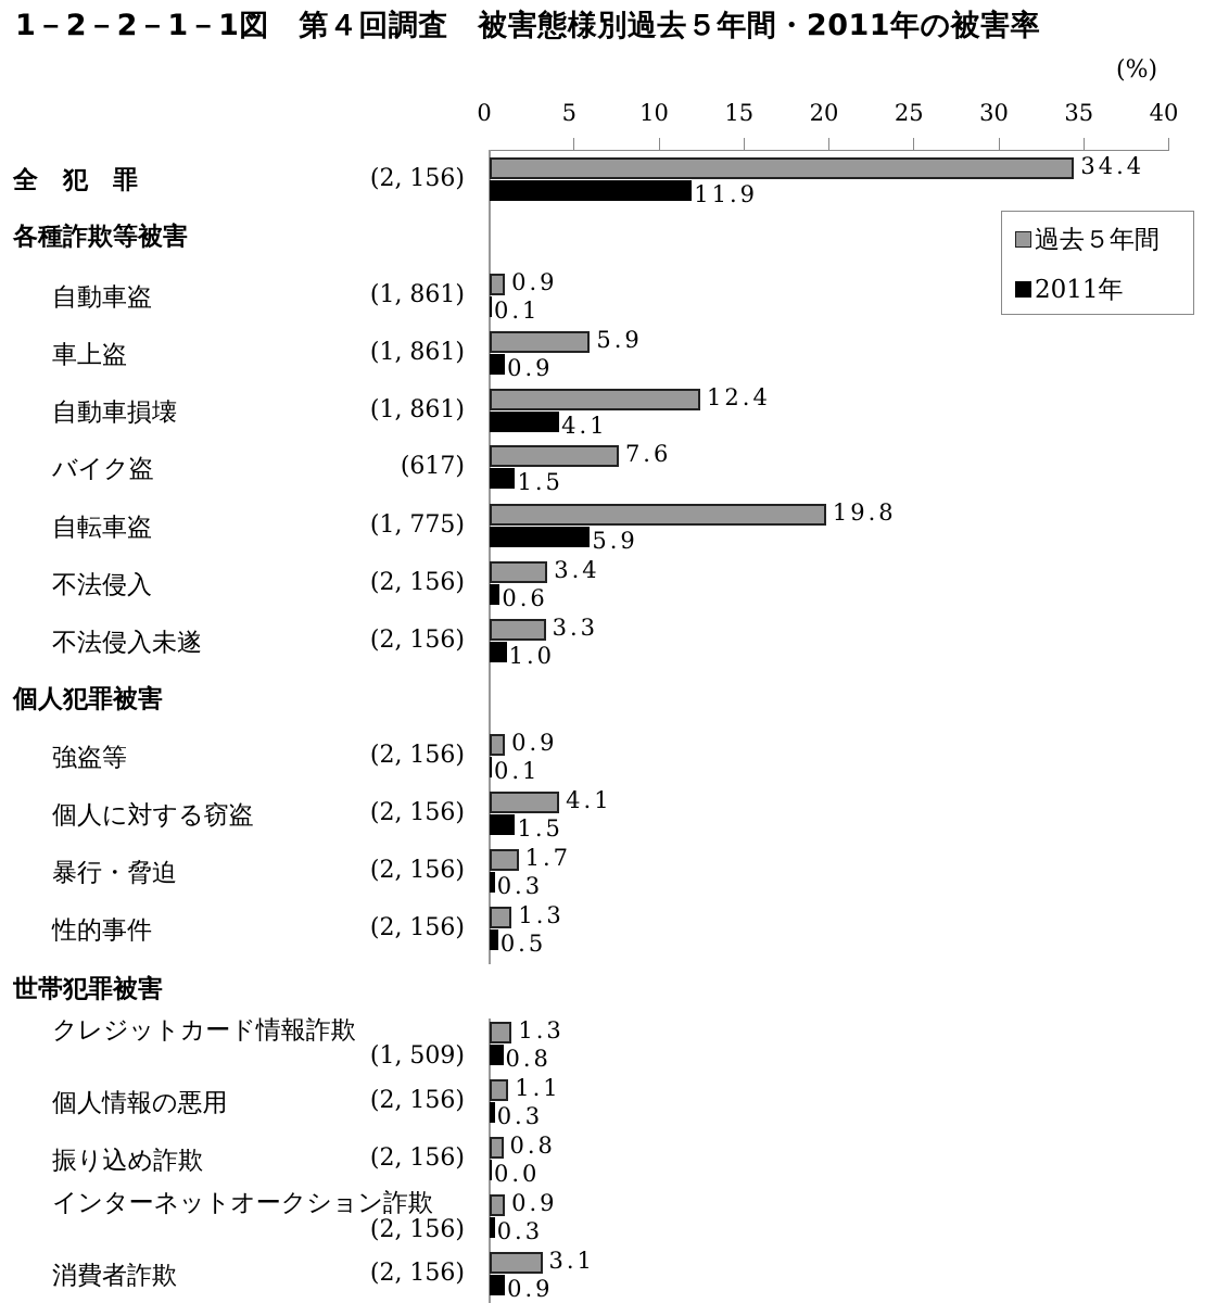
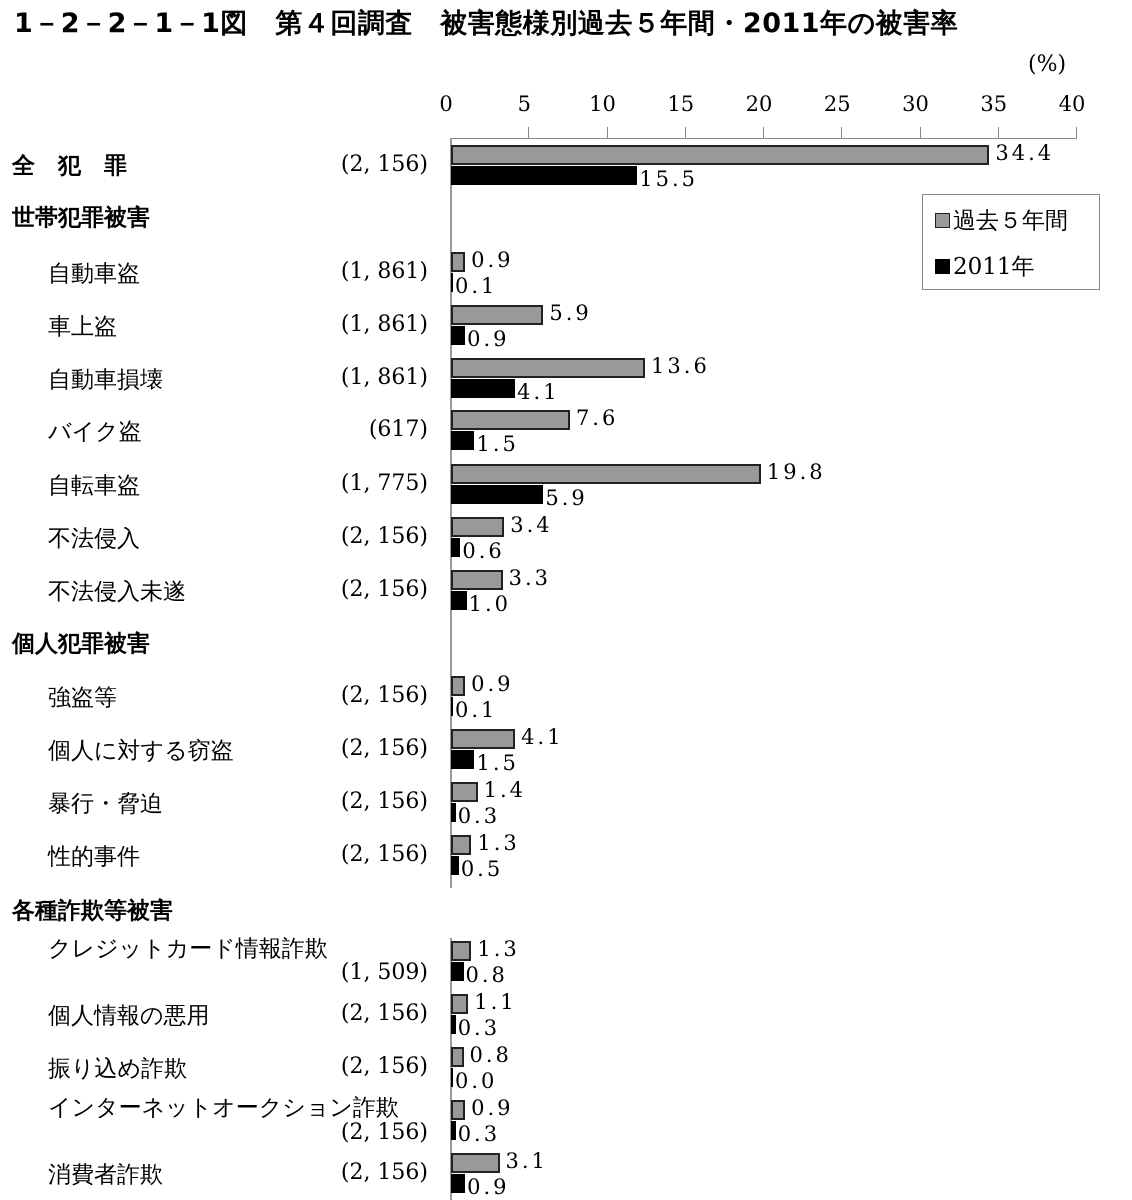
  1－2－2－1－1図 第４回調査 被害態様別過去５年間・2011年の被害率
  (%)
  0
  5
  10
  15
  20
  25
  30
  35
  40
  全 犯 罪
- 各種詐欺等被害
+ 世帯犯罪被害
  個人犯罪被害
- 世帯犯罪被害
+ 各種詐欺等被害
  (2, 156)
  34.4
- 11.9
+ 15.5
  自動車盗
  (1, 861)
  0.9
  0.1
  車上盗
  (1, 861)
  5.9
  0.9
  自動車損壊
  (1, 861)
- 12.4
+ 13.6
  4.1
  バイク盗
  (617)
  7.6
  1.5
  自転車盗
  (1, 775)
  19.8
  5.9
  不法侵入
  (2, 156)
  3.4
  0.6
  不法侵入未遂
  (2, 156)
  3.3
  1.0
  強盗等
  (2, 156)
  0.9
  0.1
  個人に対する窃盗
  (2, 156)
  4.1
  1.5
  暴行・脅迫
  (2, 156)
- 1.7
+ 1.4
  0.3
  性的事件
  (2, 156)
  1.3
  0.5
  クレジットカード情報詐欺
  (1, 509)
  1.3
  0.8
  個人情報の悪用
  (2, 156)
  1.1
  0.3
  振り込め詐欺
  (2, 156)
  0.8
  0.0
  インターネットオークション詐欺
  (2, 156)
  0.9
  0.3
  消費者詐欺
  (2, 156)
  3.1
  0.9
  過去５年間
  2011年
